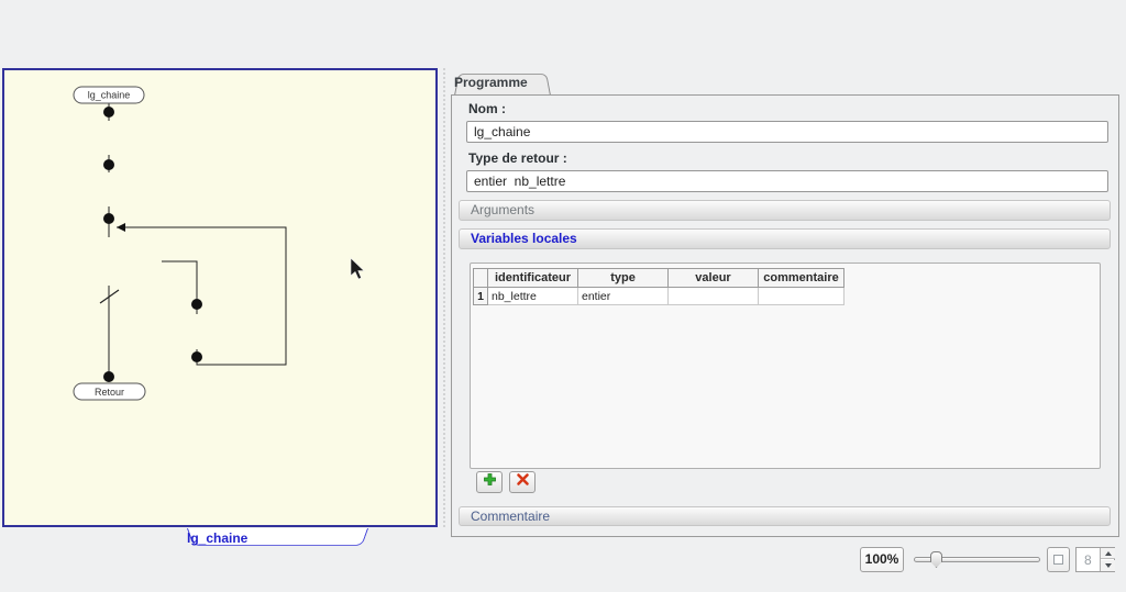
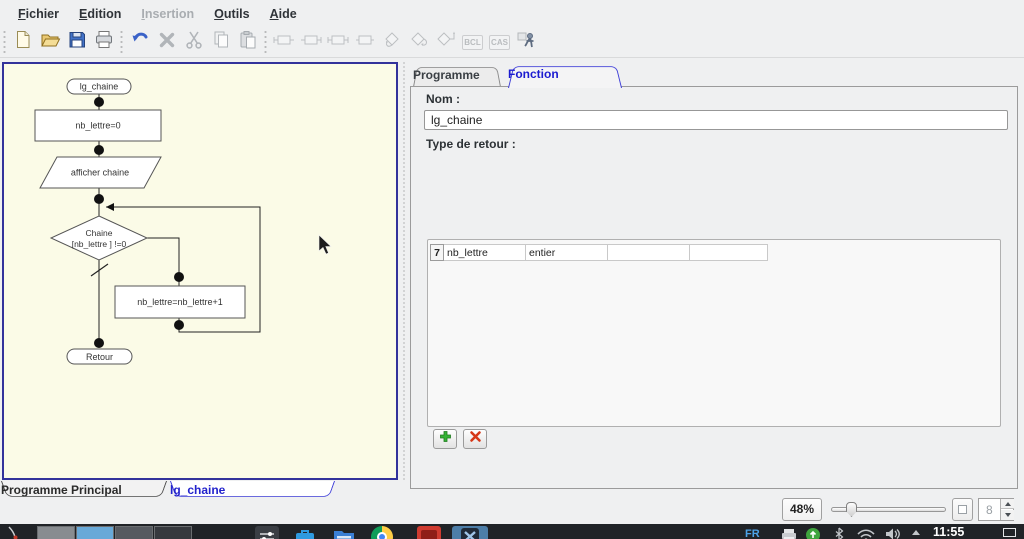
+ Fichier
+ Edition
+ Insertion
+ Outils
+ Aide
+ BCL
+ CAS
  lg_chaine
+ nb_lettre=0
+ afficher chaine
+ Chaine
+ [nb_lettre ] !=0
+ nb_lettre=nb_lettre+1
  Retour
+ Programme Principal
  lg_chaine
  Programme
+ Fonction
  Nom :
  lg_chaine
  Type de retour :
- entier nb_lettre
- Arguments
- Variables locales
- 	identificateur	type	valeur	commentaire
- 1	nb_lettre	entier
+ 7	nb_lettre	entier
- Commentaire
- 100%
+ 48%
  8
+ FR
+ 11:55
